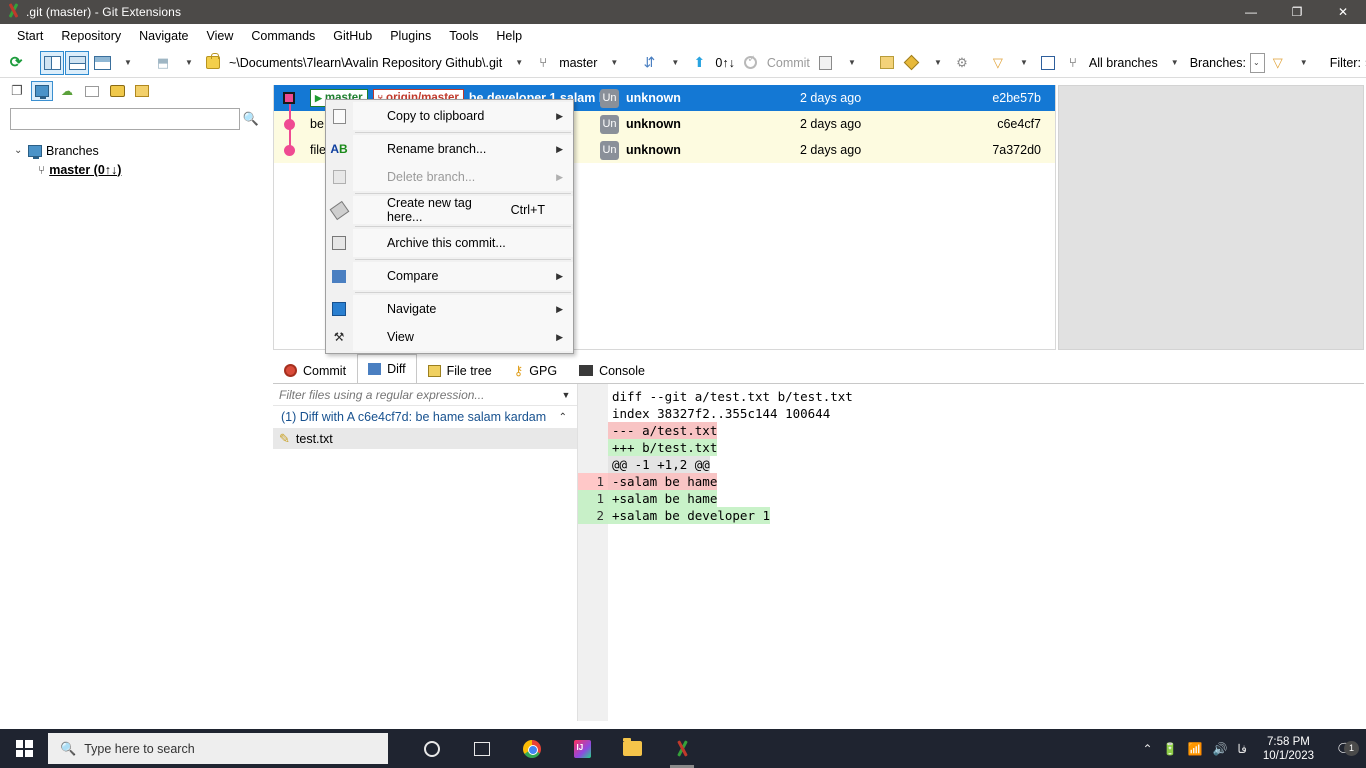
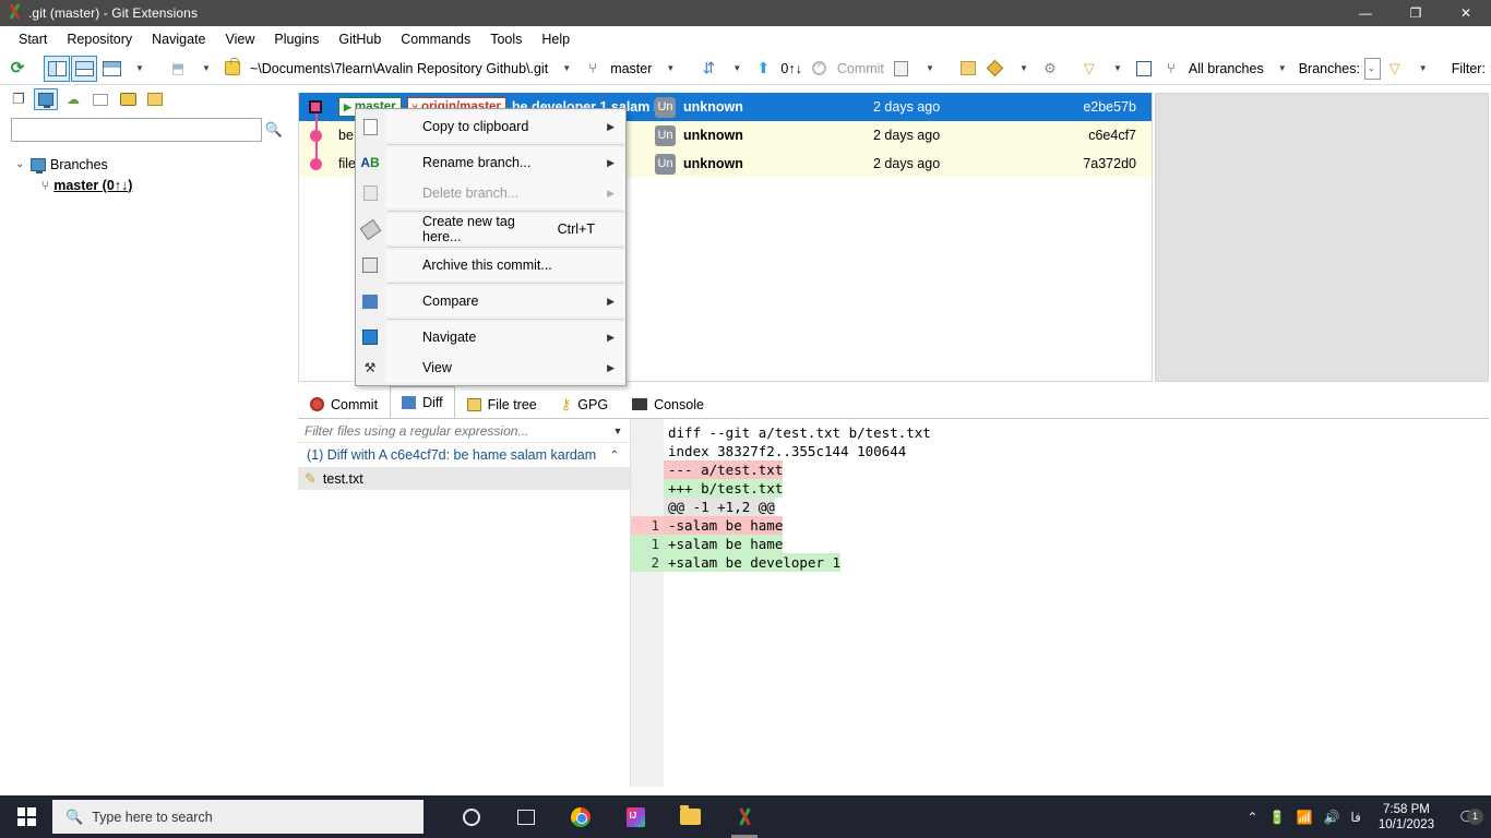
  .git (master) - Git Extensions
  —
  ❐
  ✕
  Start
  Repository
  Navigate
  View
- Commands
+ Plugins
  GitHub
- Plugins
+ Commands
  Tools
  Help
  ⟳
  ▼
  ⬒
  ▼
  ~\Documents\7learn\Avalin Repository Github\.git
  ▼
  ⑂
  master
  ▼
  ⇵
  ▼
  ⬆
  0↑↓
  Commit
  ▼
  ▼
  ⚙
  ▽
  ▼
  ⑂
  All branches
  ▼
  Branches:
  ⌄
  ▽
  ▼
  Filter:
  ❐
  ☁
  🔍
  ⌄
  Branches
  ⑂
  master (0↑↓)
  ▶
  master
  ⑂
  origin/master
  be developer 1 salam
  Un
  unknown
  2 days ago
  e2be57b
  Un
  unknown
  2 days ago
  c6e4cf7
  file
  Un
  unknown
  2 days ago
  7a372d0
  Copy to clipboard
  ▶
  AB
  Rename branch...
  ▶
  Delete branch...
  ▶
  Create new tag here...
  Ctrl+T
  Archive this commit...
  Compare
  ▶
  Navigate
  ▶
  ⚒
  View
  ▶
  Commit
  Diff
  File tree
  ⚷
  GPG
  Console
  Filter files using a regular expression...
  ▼
  (1) Diff with A c6e4cf7d: be hame salam kardam
  ⌃
  ✎
  test.txt
  diff --git a/test.txt b/test.txt
  index 38327f2..355c144 100644
  --- a/test.txt
  +++ b/test.txt
  @@ -1 +1,2 @@
  1
  -salam be hame
  1
  +salam be hame
  2
  +salam be developer 1
  🔍
  Type here to search
  ⌃
  🔋
  📶
  🔊
  فا
  7:58 PM
  10/1/2023
  1
